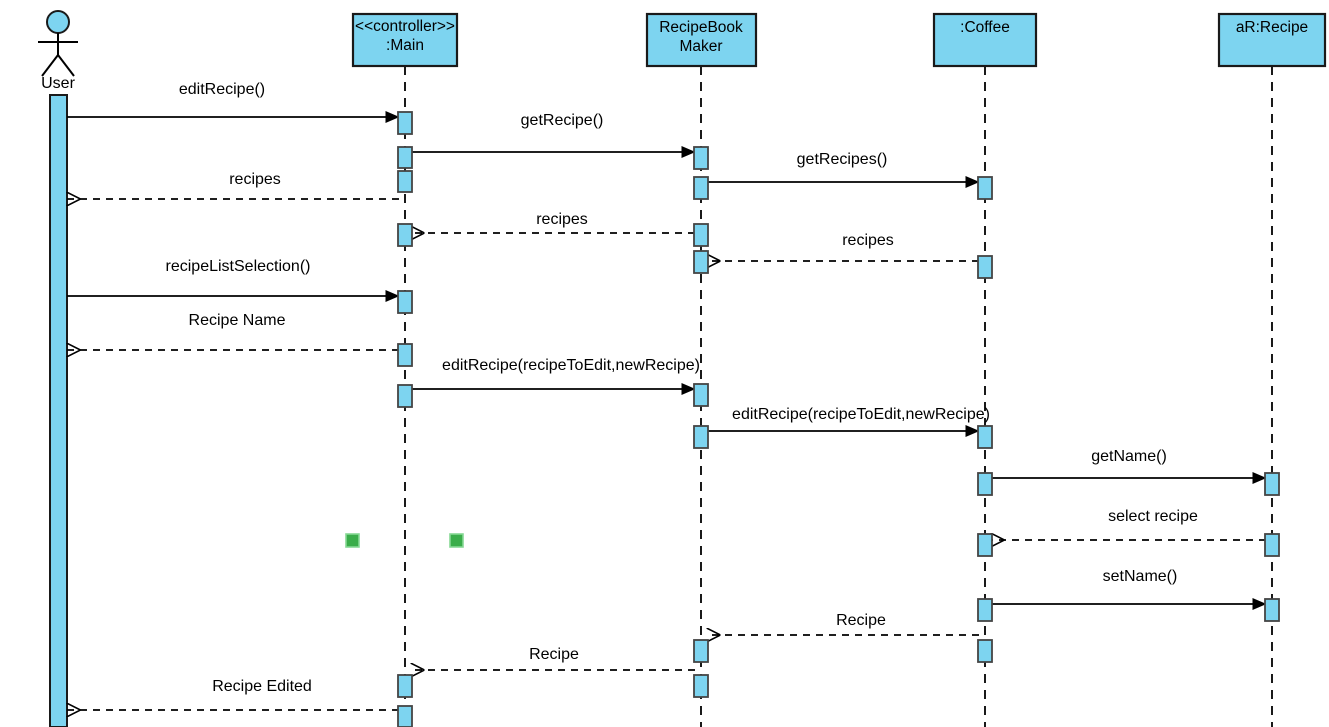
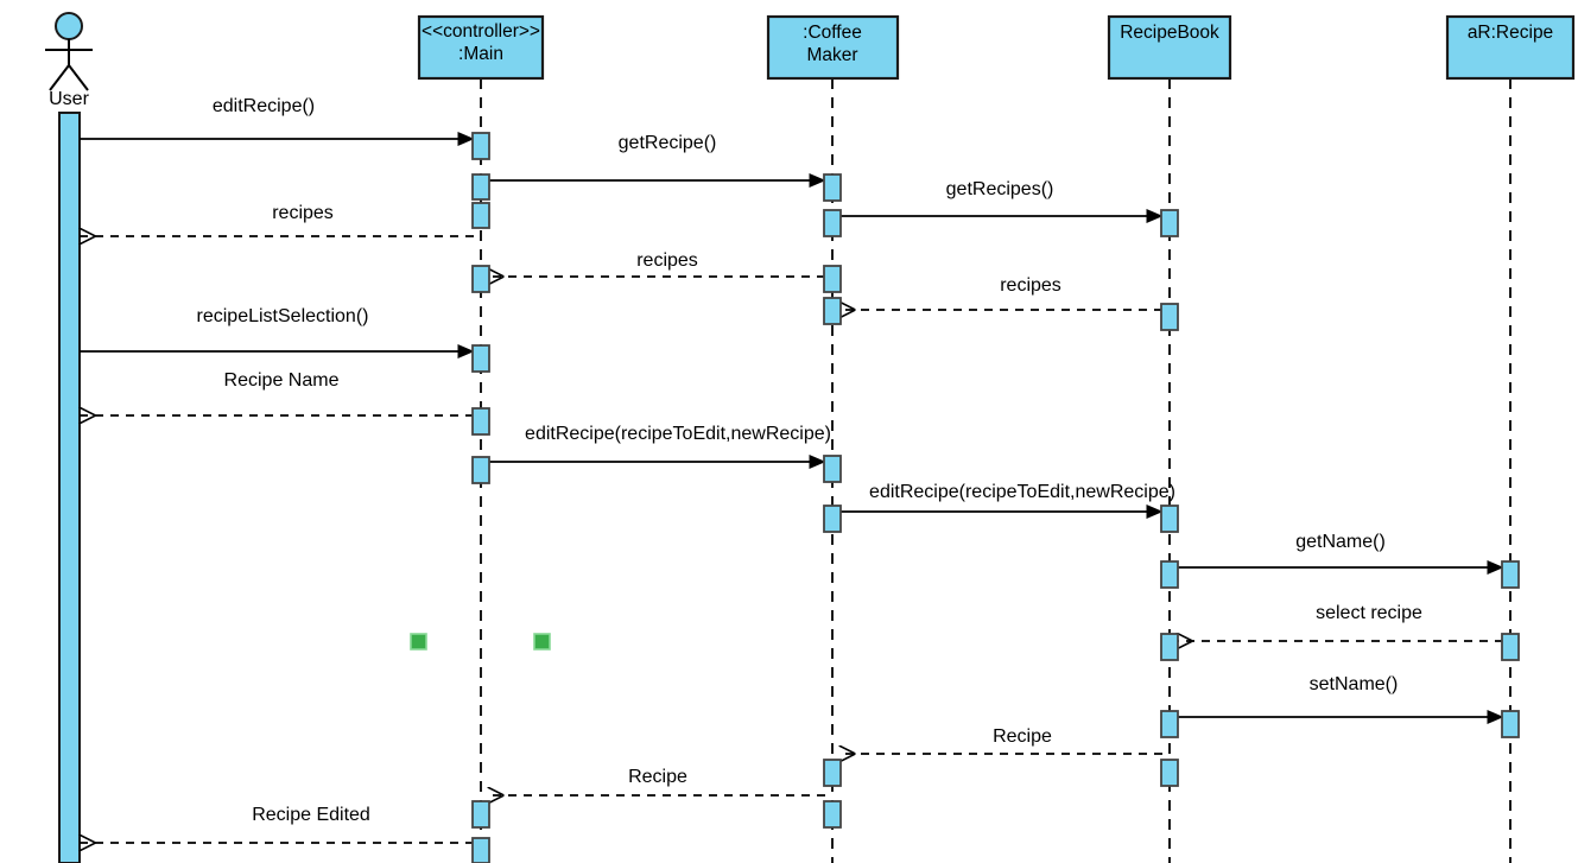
  <<controller>>
  :Main
- RecipeBook
+ :Coffee
  Maker
- :Coffee
+ RecipeBook
  aR:Recipe
  User
  editRecipe()
  getRecipe()
  getRecipes()
  recipes
  recipes
  recipes
  recipeListSelection()
  Recipe Name
  editRecipe(recipeToEdit,newRecipe)
  editRecipe(recipeToEdit,newRecipe)
  getName()
  select recipe
  setName()
  Recipe
  Recipe
  Recipe Edited
